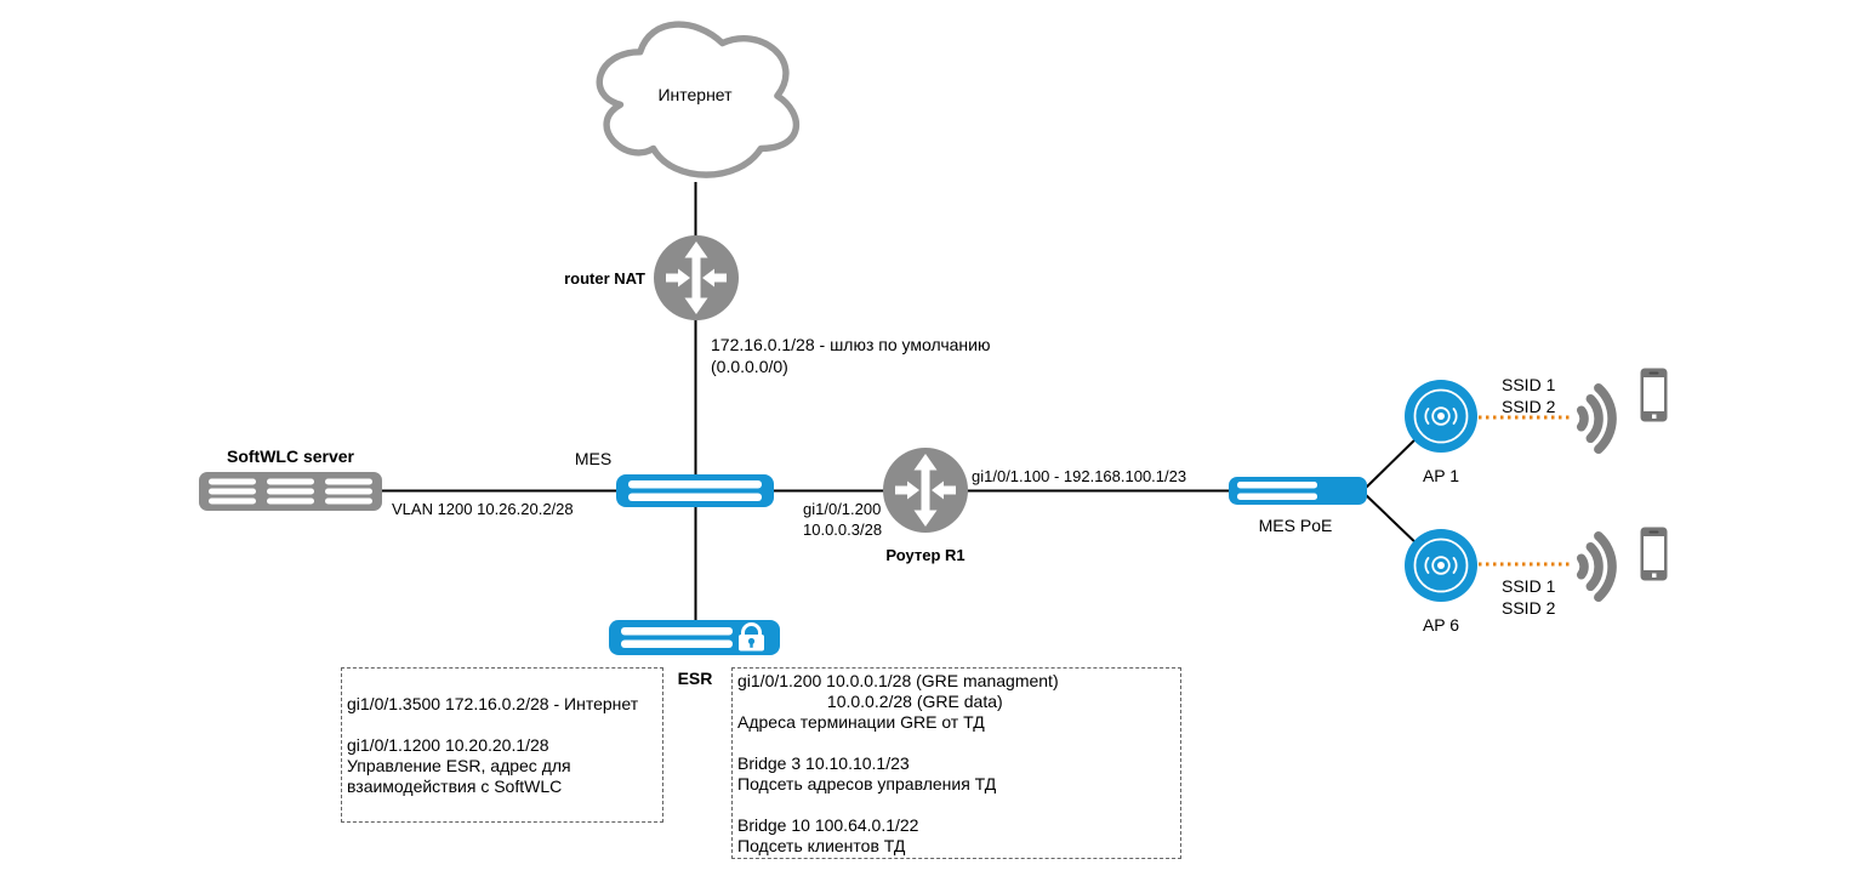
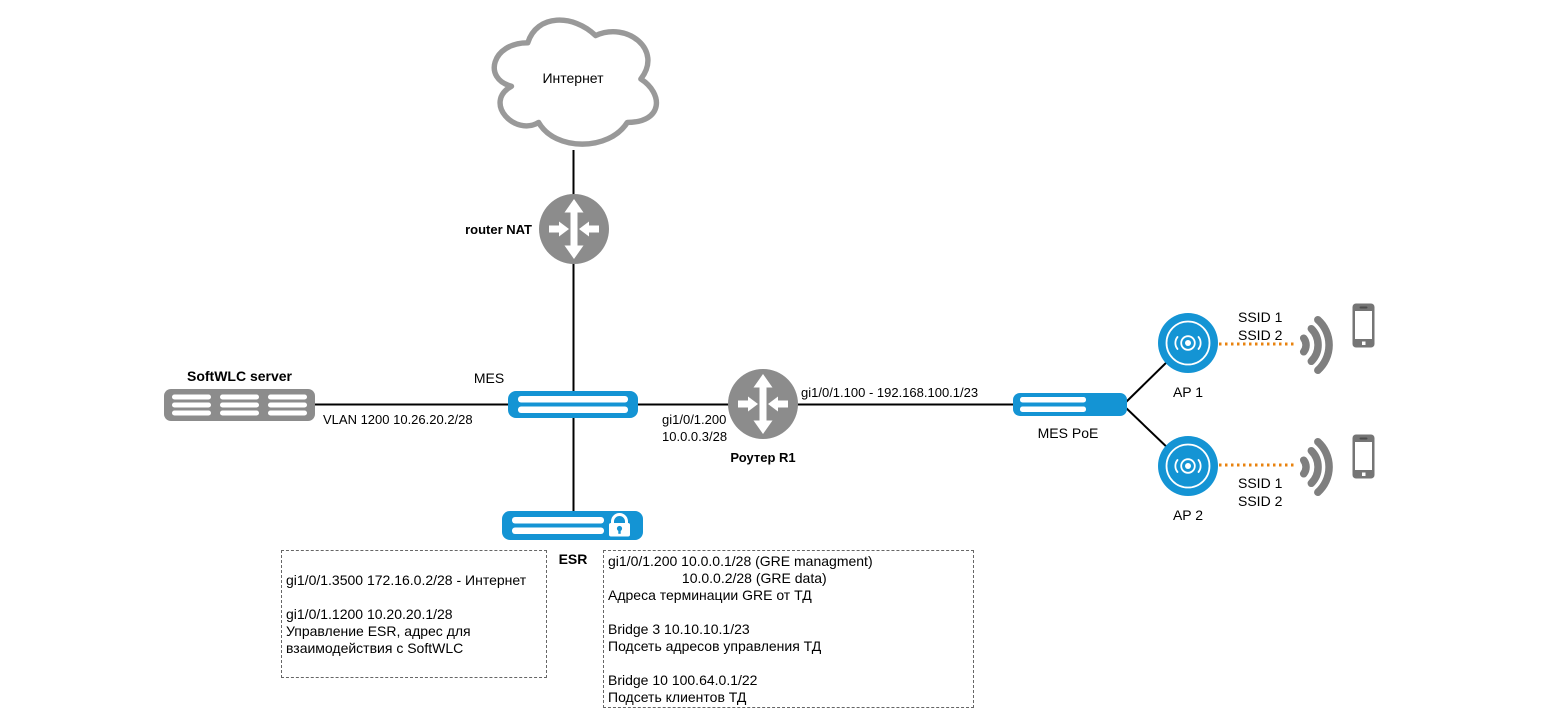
  Интернет
  router NAT
- 172.16.0.1/28 - шлюз по умолчанию
- (0.0.0.0/0)
  SoftWLC server
  VLAN 1200 10.26.20.2/28
  MES
  gi1/0/1.200
  10.0.0.3/28
  Роутер R1
  gi1/0/1.100 - 192.168.100.1/23
  MES PoE
  AP 1
  SSID 1
  SSID 2
- AP 6
+ AP 2
  SSID 1
  SSID 2
  ESR
  gi1/0/1.3500 172.16.0.2/28 - Интернет
  gi1/0/1.1200 10.20.20.1/28
  Управление ESR, адрес для
  взаимодействия с SoftWLC
  gi1/0/1.200 10.0.0.1/28 (GRE managment)
  10.0.0.2/28 (GRE data)
  Адреса терминации GRE от ТД
  Bridge 3 10.10.10.1/23
  Подсеть адресов управления ТД
  Bridge 10 100.64.0.1/22
  Подсеть клиентов ТД
